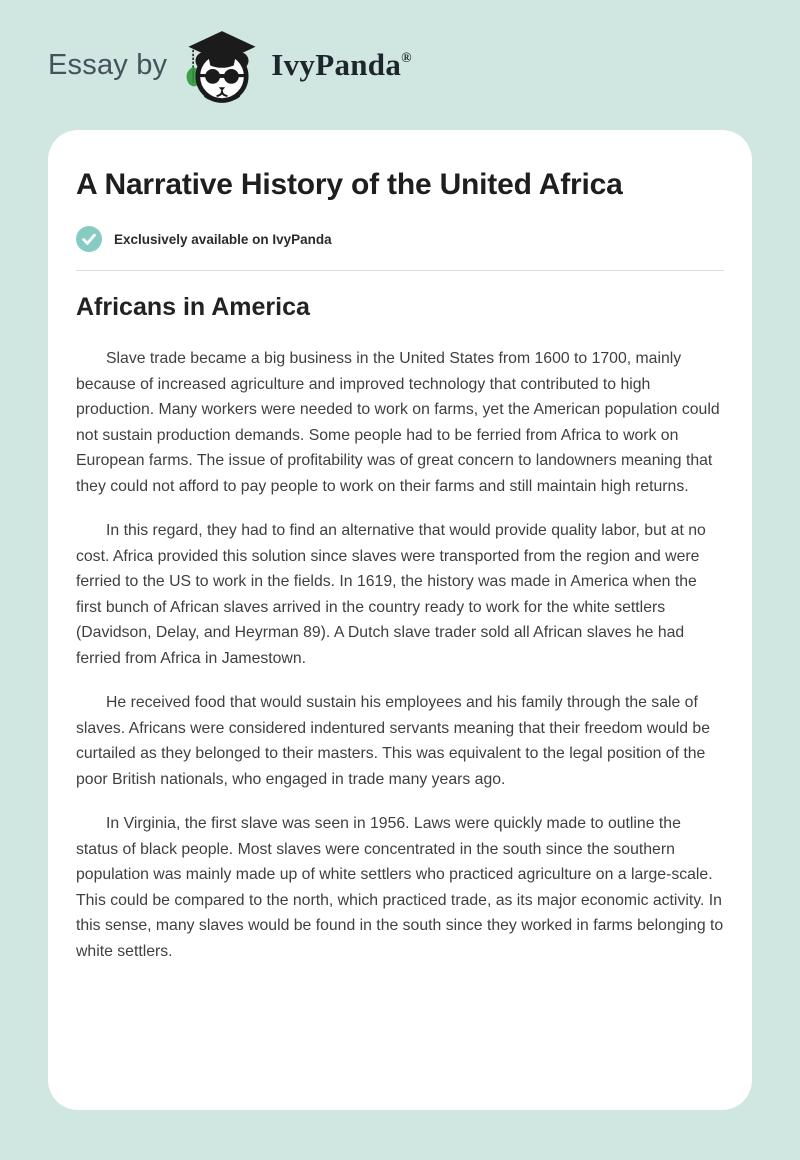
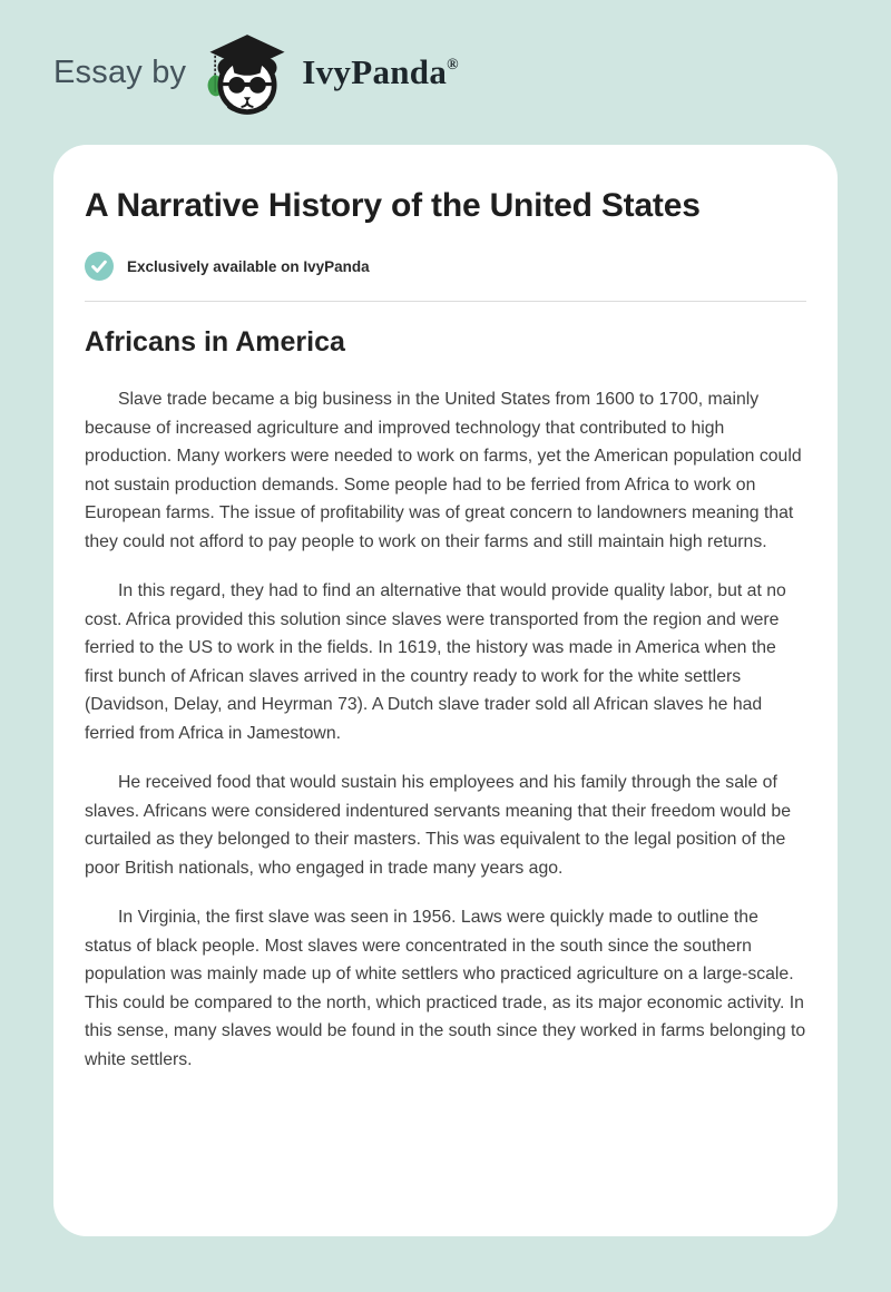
  Essay by
  IvyPanda®
- A Narrative History of the United Africa
+ A Narrative History of the United States
  Exclusively available on IvyPanda
  Africans in America
  Slave trade became a big business in the United States from 1600 to 1700, mainly because of increased agriculture and improved technology that contributed to high production. Many workers were needed to work on farms, yet the American population could not sustain production demands. Some people had to be ferried from Africa to work on European farms. The issue of profitability was of great concern to landowners meaning that they could not afford to pay people to work on their farms and still maintain high returns.
- In this regard, they had to find an alternative that would provide quality labor, but at no cost. Africa provided this solution since slaves were transported from the region and were ferried to the US to work in the fields. In 1619, the history was made in America when the first bunch of African slaves arrived in the country ready to work for the white settlers (Davidson, Delay, and Heyrman 89). A Dutch slave trader sold all African slaves he had ferried from Africa in Jamestown.
+ In this regard, they had to find an alternative that would provide quality labor, but at no cost. Africa provided this solution since slaves were transported from the region and were ferried to the US to work in the fields. In 1619, the history was made in America when the first bunch of African slaves arrived in the country ready to work for the white settlers (Davidson, Delay, and Heyrman 73). A Dutch slave trader sold all African slaves he had ferried from Africa in Jamestown.
  He received food that would sustain his employees and his family through the sale of slaves. Africans were considered indentured servants meaning that their freedom would be curtailed as they belonged to their masters. This was equivalent to the legal position of the poor British nationals, who engaged in trade many years ago.
  In Virginia, the first slave was seen in 1956. Laws were quickly made to outline the status of black people. Most slaves were concentrated in the south since the southern population was mainly made up of white settlers who practiced agriculture on a large-scale. This could be compared to the north, which practiced trade, as its major economic activity. In this sense, many slaves would be found in the south since they worked in farms belonging to white settlers.
